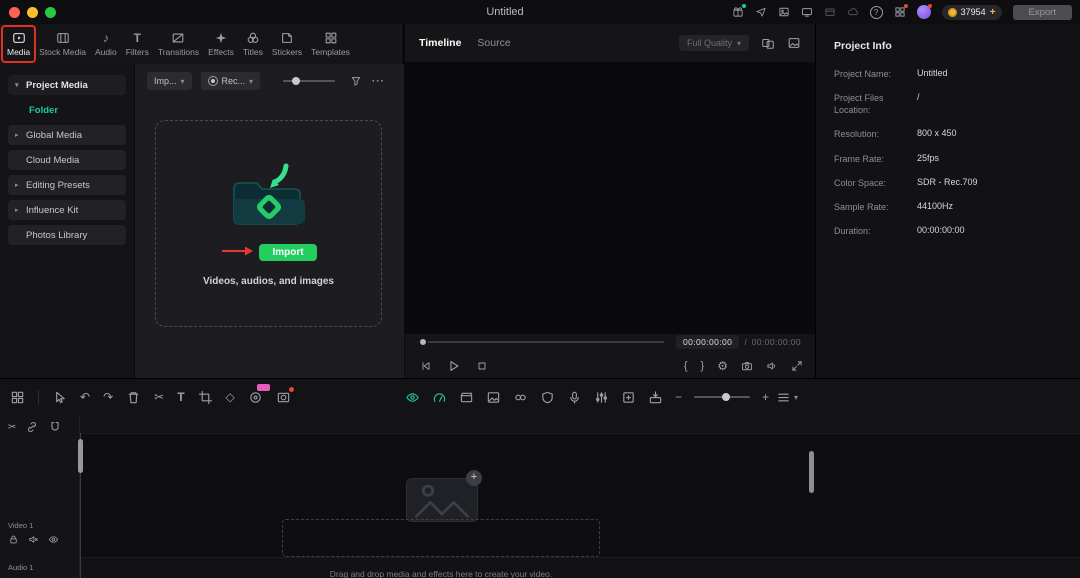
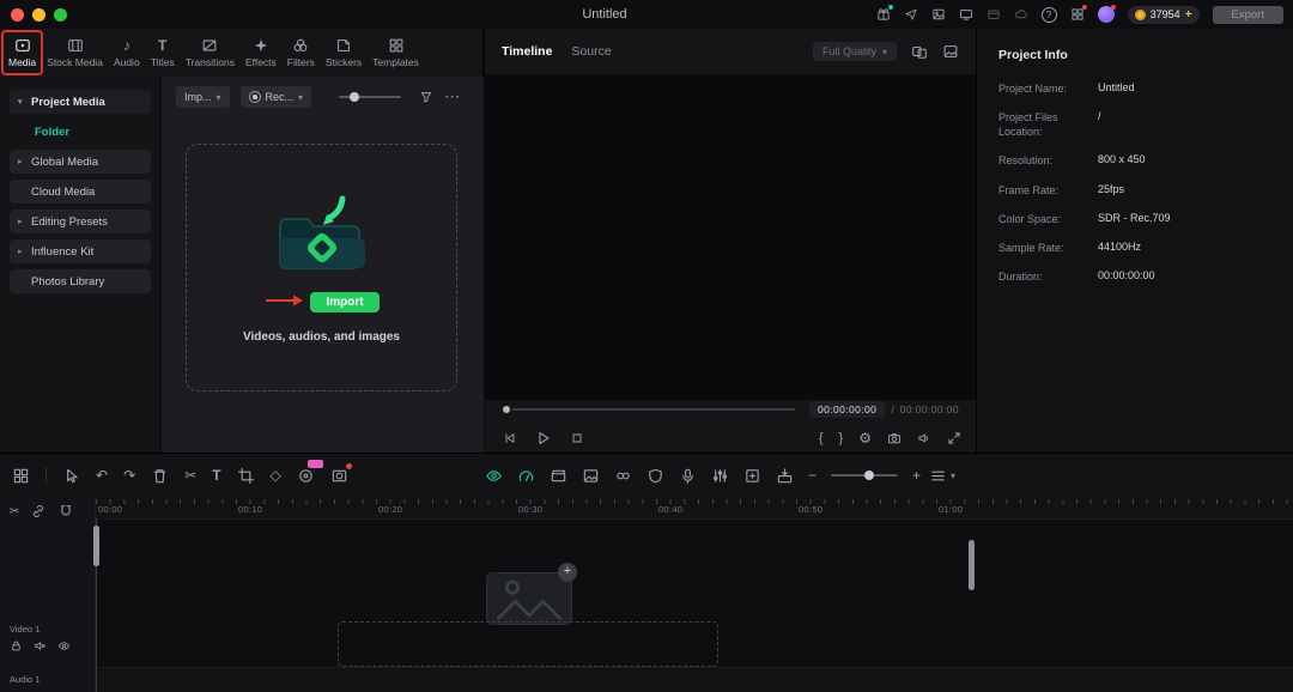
  Untitled
  ?
  37954
  +
  Export
  Media
  Stock Media
  ♪
  Audio
  T
- Filters
+ Titles
  Transitions
  Effects
- Titles
+ Filters
  Stickers
  Templates
  Project Media
  Folder
  Global Media
  Cloud Media
  Editing Presets
  Influence Kit
  Photos Library
  Imp...
  ▾
  Rec...
  ▾
  ⋯
  Import
  Videos, audios, and images
  Timeline
  Source
  Full Quality
  ▾
  00:00:00:00
  /
  00:00:00:00
  {
  }
  ⚙
  Project Info
  Project Name:
  Untitled
  Project Files Location:
  /
  Resolution:
  800 x 450
  Frame Rate:
  25fps
  Color Space:
  SDR - Rec.709
  Sample Rate:
  44100Hz
  Duration:
  00:00:00:00
  ↶
  ↷
  ✂
  T
  ◇
  −
  +
  ▾
+ 00:00
+ 00:10
+ 00:20
+ 00:30
+ 00:40
+ 00:50
+ 01:00
  ✂
  Video 1
  Audio 1
  +
- Drag and drop media and effects here to create your video.
